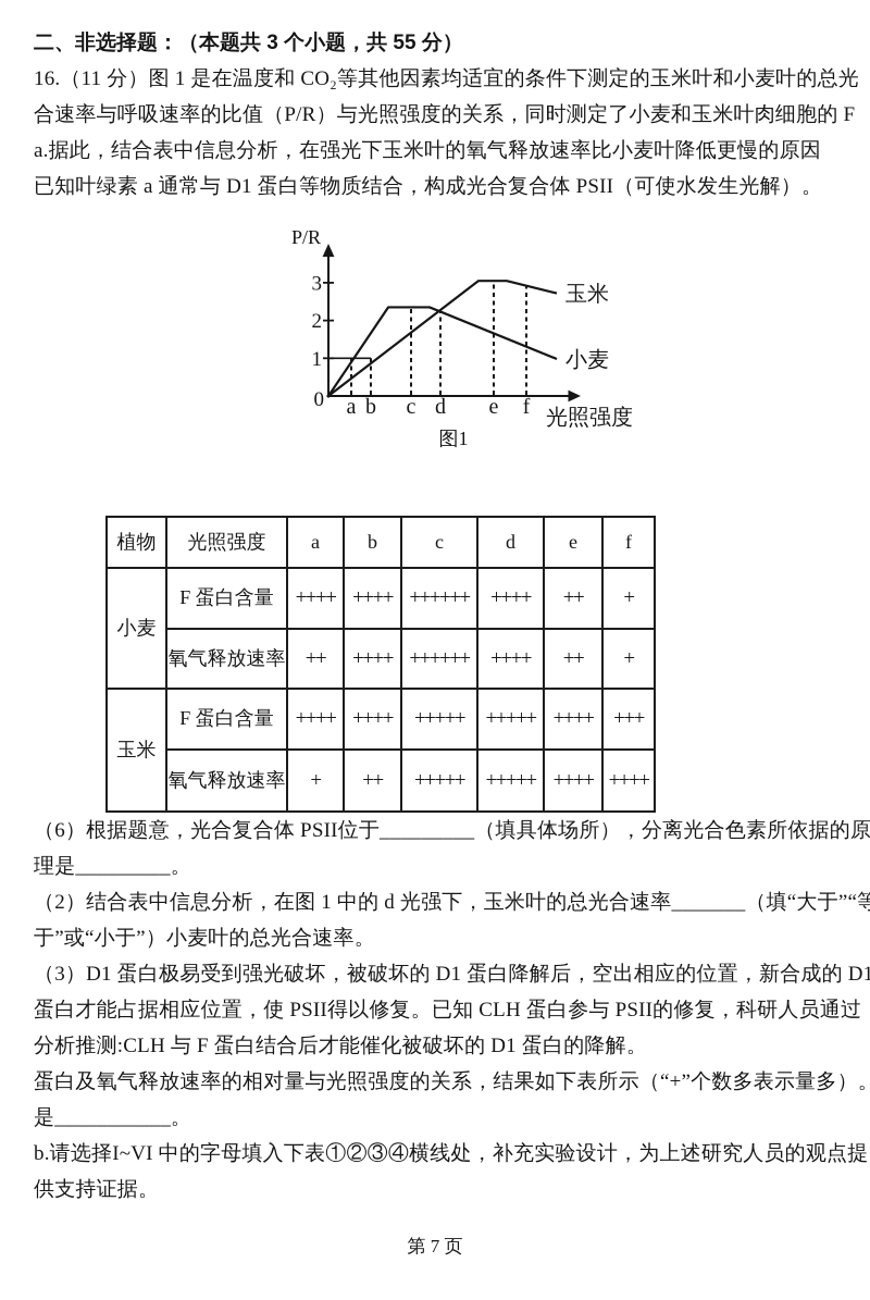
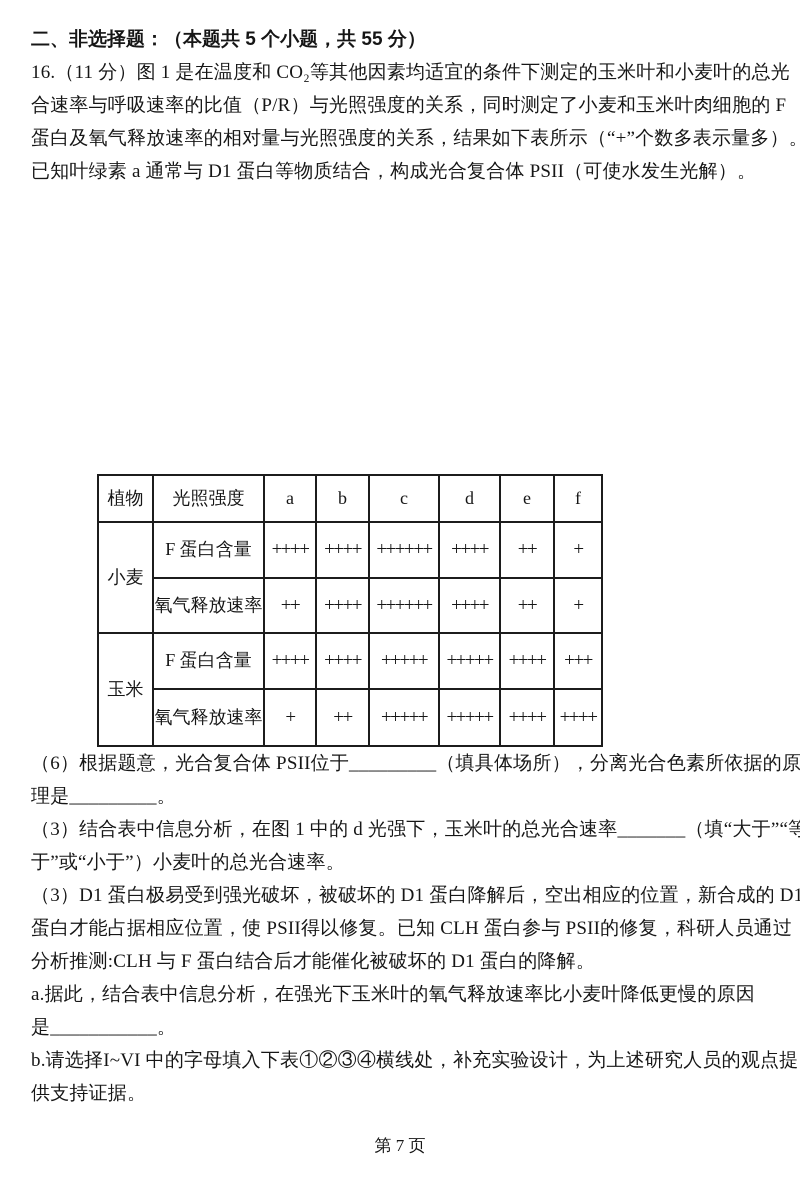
- 二、非选择题：（本题共 3 个小题，共 55 分）
+ 二、非选择题：（本题共 5 个小题，共 55 分）
  16.（11 分）图 1 是在温度和 CO₂等其他因素均适宜的条件下测定的玉米叶和小麦叶的总光
  合速率与呼吸速率的比值（P/R）与光照强度的关系，同时测定了小麦和玉米叶肉细胞的 F
- a.据此，结合表中信息分析，在强光下玉米叶的氧气释放速率比小麦叶降低更慢的原因
+ 蛋白及氧气释放速率的相对量与光照强度的关系，结果如下表所示（“+”个数多表示量多）。
  已知叶绿素 a 通常与 D1 蛋白等物质结合，构成光合复合体 PSII（可使水发生光解）。
  （6）根据题意，光合复合体 PSII位于_________（填具体场所），分离光合色素所依据的原
  理是_________。
- （2）结合表中信息分析，在图 1 中的 d 光强下，玉米叶的总光合速率_______（填“大于”“等
+ （3）结合表中信息分析，在图 1 中的 d 光强下，玉米叶的总光合速率_______（填“大于”“等
  于”或“小于”）小麦叶的总光合速率。
  （3）D1 蛋白极易受到强光破坏，被破坏的 D1 蛋白降解后，空出相应的位置，新合成的 D1
  蛋白才能占据相应位置，使 PSII得以修复。已知 CLH 蛋白参与 PSII的修复，科研人员通过
  分析推测:CLH 与 F 蛋白结合后才能催化被破坏的 D1 蛋白的降解。
- 蛋白及氧气释放速率的相对量与光照强度的关系，结果如下表所示（“+”个数多表示量多）。
+ a.据此，结合表中信息分析，在强光下玉米叶的氧气释放速率比小麦叶降低更慢的原因
  是___________。
  b.请选择I~VI 中的字母填入下表①②③④横线处，补充实验设计，为上述研究人员的观点提
  供支持证据。
- 1
- 2
- 3
- 0
- a
- b
- c
- d
- e
- f
- 玉米
- 小麦
- P/R
- 光照强度
- 图1
  植物	光照强度	a	b	c	d	e	f
  小麦	F 蛋白含量	++++	++++	++++++	++++	++	+
  氧气释放速率	++	++++	++++++	++++	++	+
  玉米	F 蛋白含量	++++	++++	+++++	+++++	++++	+++
  氧气释放速率	+	++	+++++	+++++	++++	++++
  第 7 页
